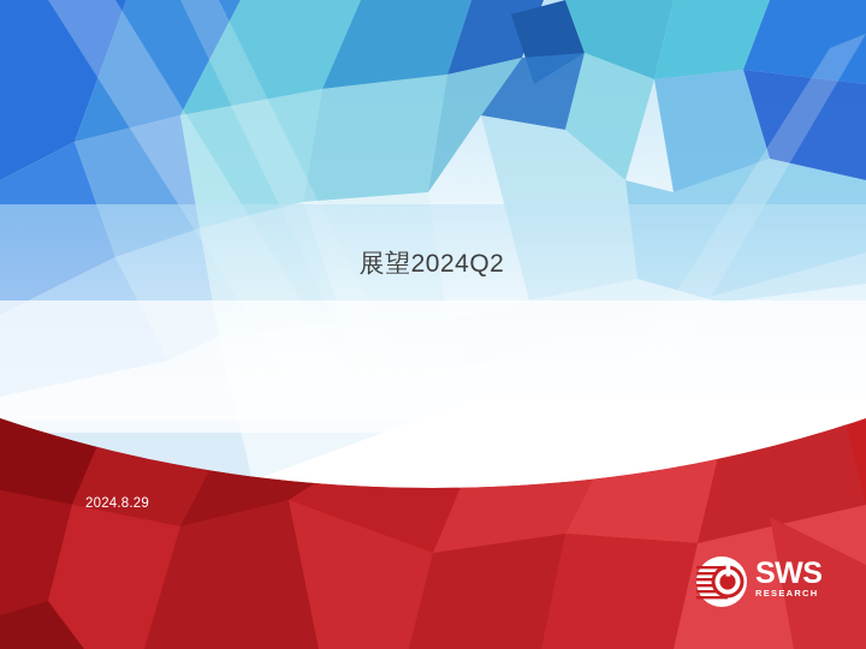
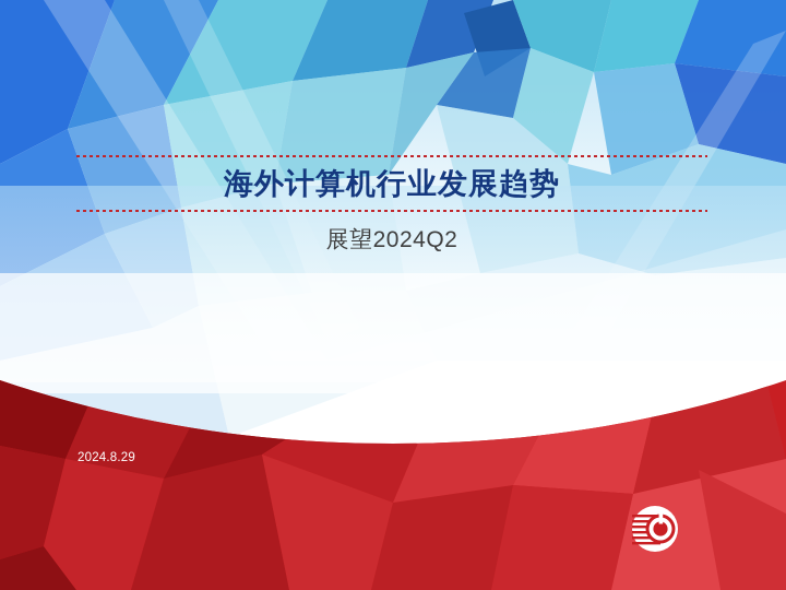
+ 海外计算机行业发展趋势
  展望2024Q2
  2024.8.29
- SWS
- RESEARCH
